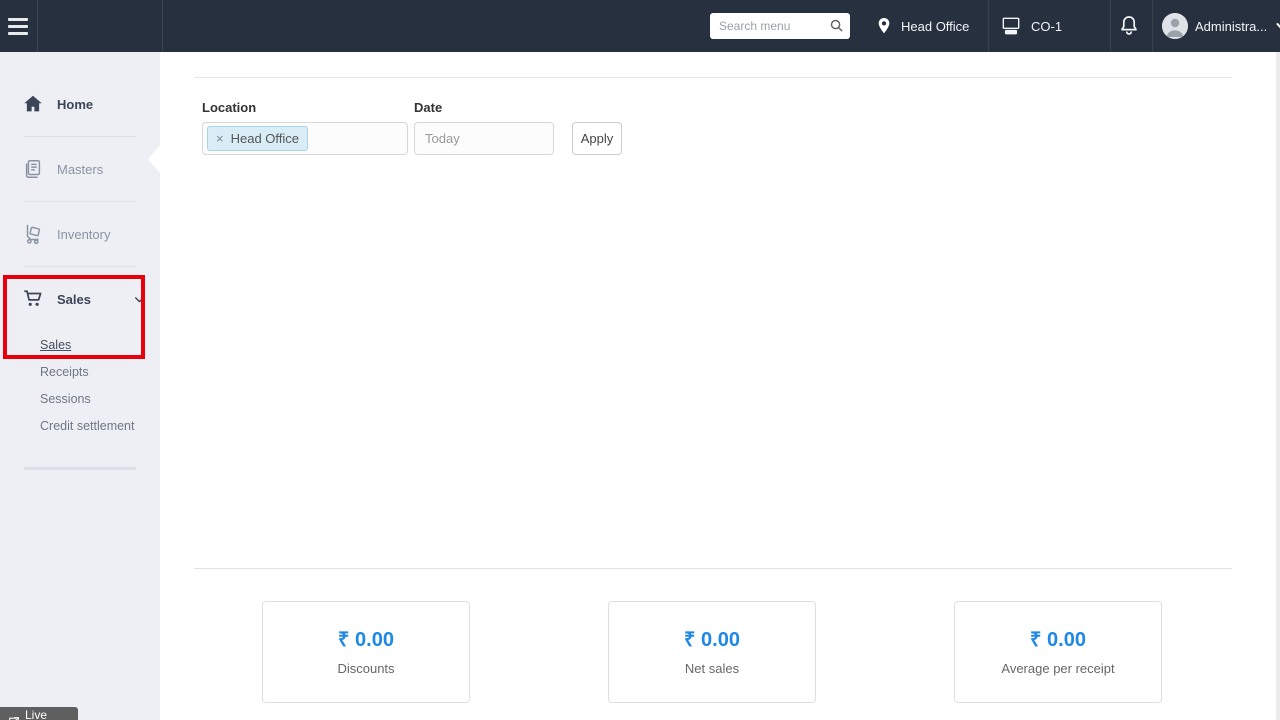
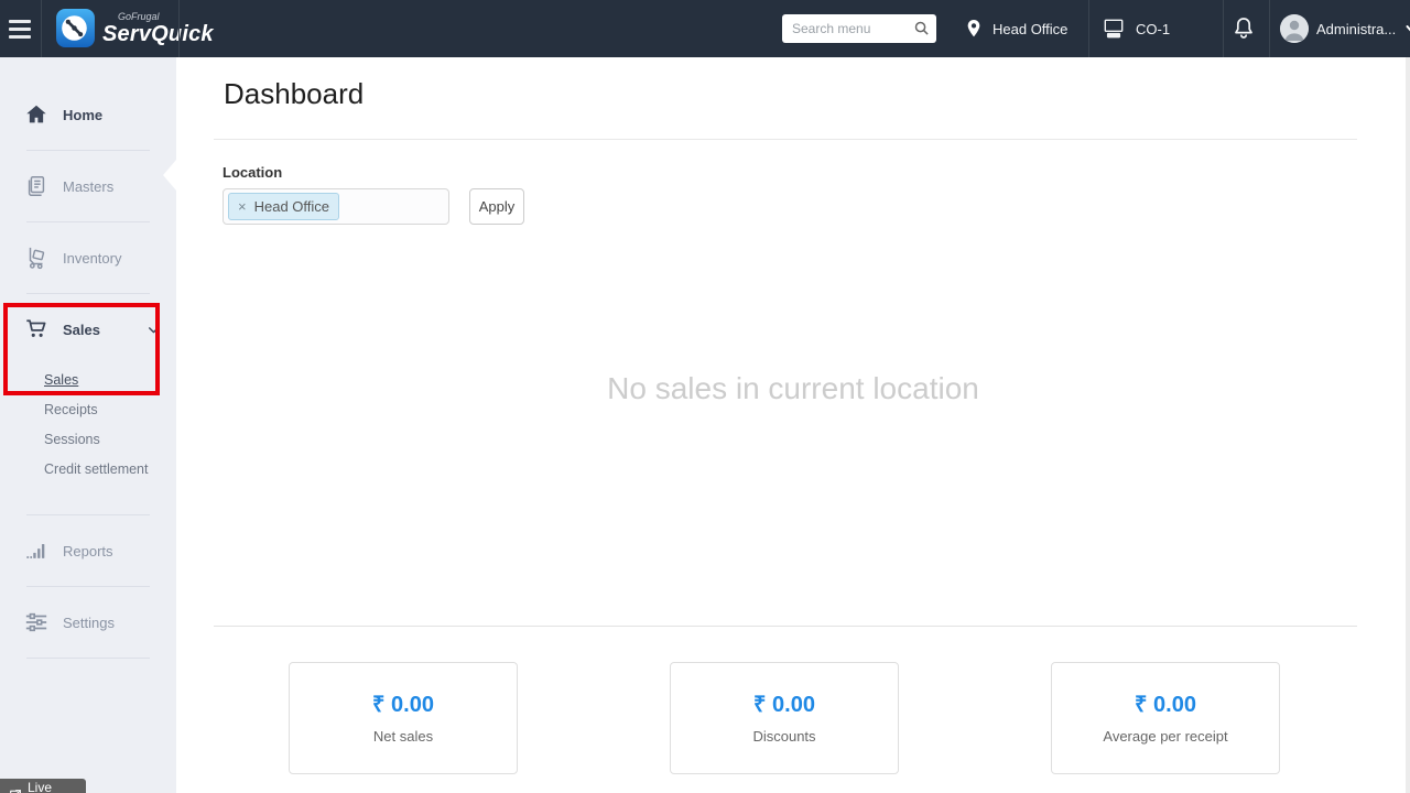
+ GoFrugal
+ ServQuick
  Search menu
  Head Office
  CO-1
  Administra...
  Home
  Masters
  Inventory
  Sales
  Sales
  Receipts
  Sessions
  Credit settlement
+ Reports
+ Settings
+ Dashboard
  Location
  ×
  Head Office
- Date
- Today
  Apply
+ No sales in current location
  ₹ 0.00
- Discounts
+ Net sales
  ₹ 0.00
- Net sales
+ Discounts
  ₹ 0.00
  Average per receipt
